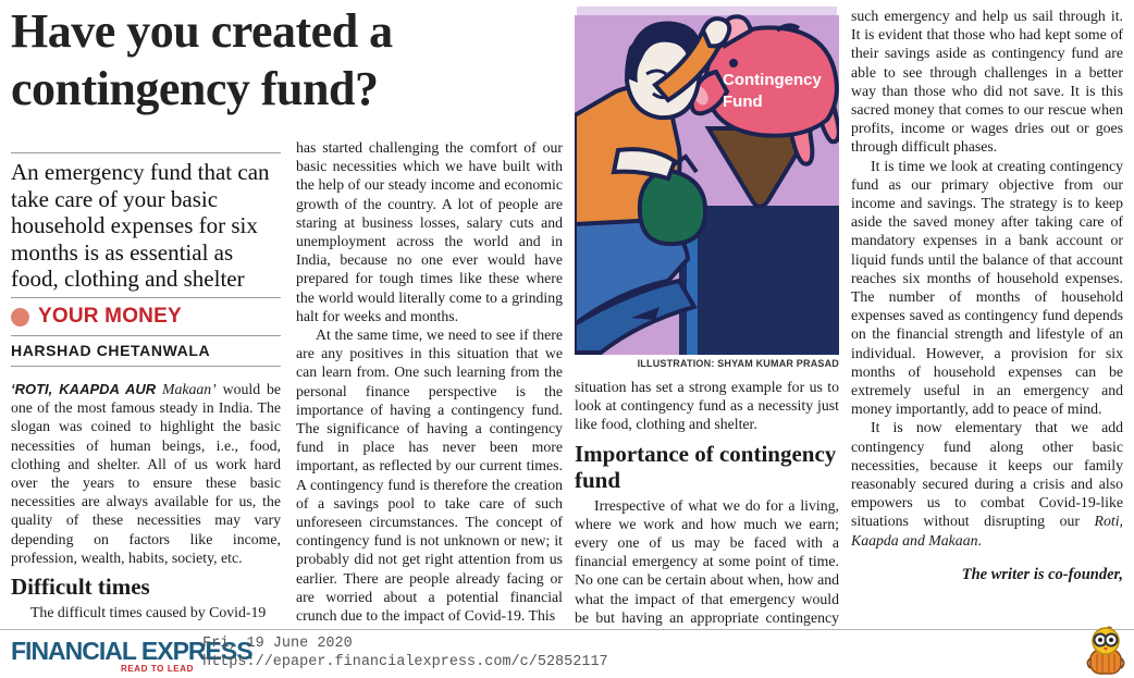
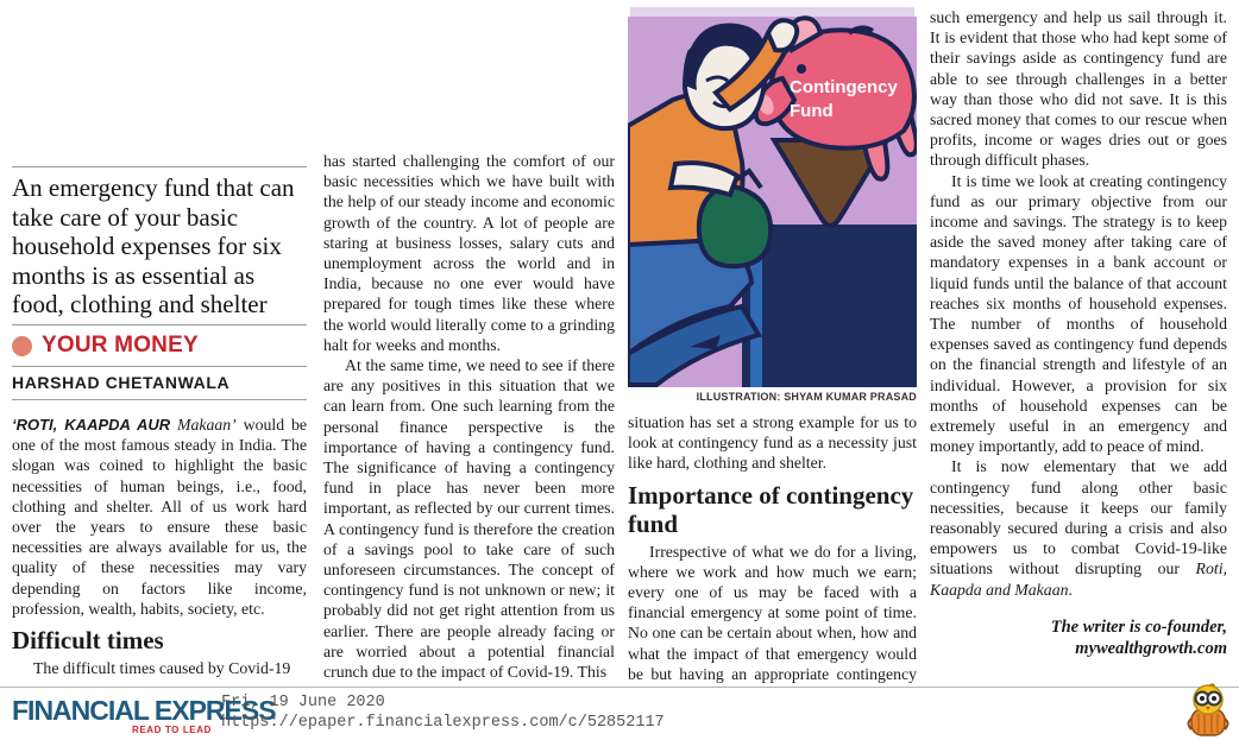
- Have you created a contingency fund?
  An emergency fund that can take care of your basic household expenses for six months is as essential as food, clothing and shelter
  YOUR MONEY
  HARSHAD CHETANWALA
  ‘ROTI, KAAPDA AUR Makaan’ would be one of the most famous steady in India. The slogan was coined to highlight the basic necessities of human beings, i.e., food, clothing and shelter. All of us work hard over the years to ensure these basic necessities are always available for us, the quality of these necessities may vary depending on factors like income, profession, wealth, habits, society, etc.
  Difficult times
  The difficult times caused by Covid-19
  has started challenging the comfort of our basic necessities which we have built with the help of our steady income and economic growth of the country. A lot of people are staring at business losses, salary cuts and unemployment across the world and in India, because no one ever would have prepared for tough times like these where the world would literally come to a grinding halt for weeks and months.
  At the same time, we need to see if there are any positives in this situation that we can learn from. One such learning from the personal finance perspective is the importance of having a contingency fund. The significance of having a contingency fund in place has never been more important, as reflected by our current times. A contingency fund is therefore the creation of a savings pool to take care of such unforeseen circumstances. The concept of contingency fund is not unknown or new; it probably did not get right attention from us earlier. There are people already facing or are worried about a potential financial crunch due to the impact of Covid-19. This
  Contingency
  Fund
  ILLUSTRATION: SHYAM KUMAR PRASAD
- situation has set a strong example for us to look at contingency fund as a necessity just like food, clothing and shelter.
+ situation has set a strong example for us to look at contingency fund as a necessity just like hard, clothing and shelter.
  Importance of contingency fund
  Irrespective of what we do for a living, where we work and how much we earn; every one of us may be faced with a financial emergency at some point of time. No one can be certain about when, how and what the impact of that emergency would be but having an appropriate contingency
  such emergency and help us sail through it. It is evident that those who had kept some of their savings aside as contingency fund are able to see through challenges in a better way than those who did not save. It is this sacred money that comes to our rescue when profits, income or wages dries out or goes through difficult phases.
  It is time we look at creating contingency fund as our primary objective from our income and savings. The strategy is to keep aside the saved money after taking care of mandatory expenses in a bank account or liquid funds until the balance of that account reaches six months of household expenses. The number of months of household expenses saved as contingency fund depends on the financial strength and lifestyle of an individual. However, a provision for six months of household expenses can be extremely useful in an emergency and money importantly, add to peace of mind.
  It is now elementary that we add contingency fund along other basic necessities, because it keeps our family reasonably secured during a crisis and also empowers us to combat Covid-19-like situations without disrupting our Roti, Kaapda and Makaan.
  The writer is co-founder,
+ mywealthgrowth.com
  FINANCIAL EXPR
  READ TO LEAD
  Fri, 19 June 2020
  https://epaper.financialexpress.com/c/52852117
